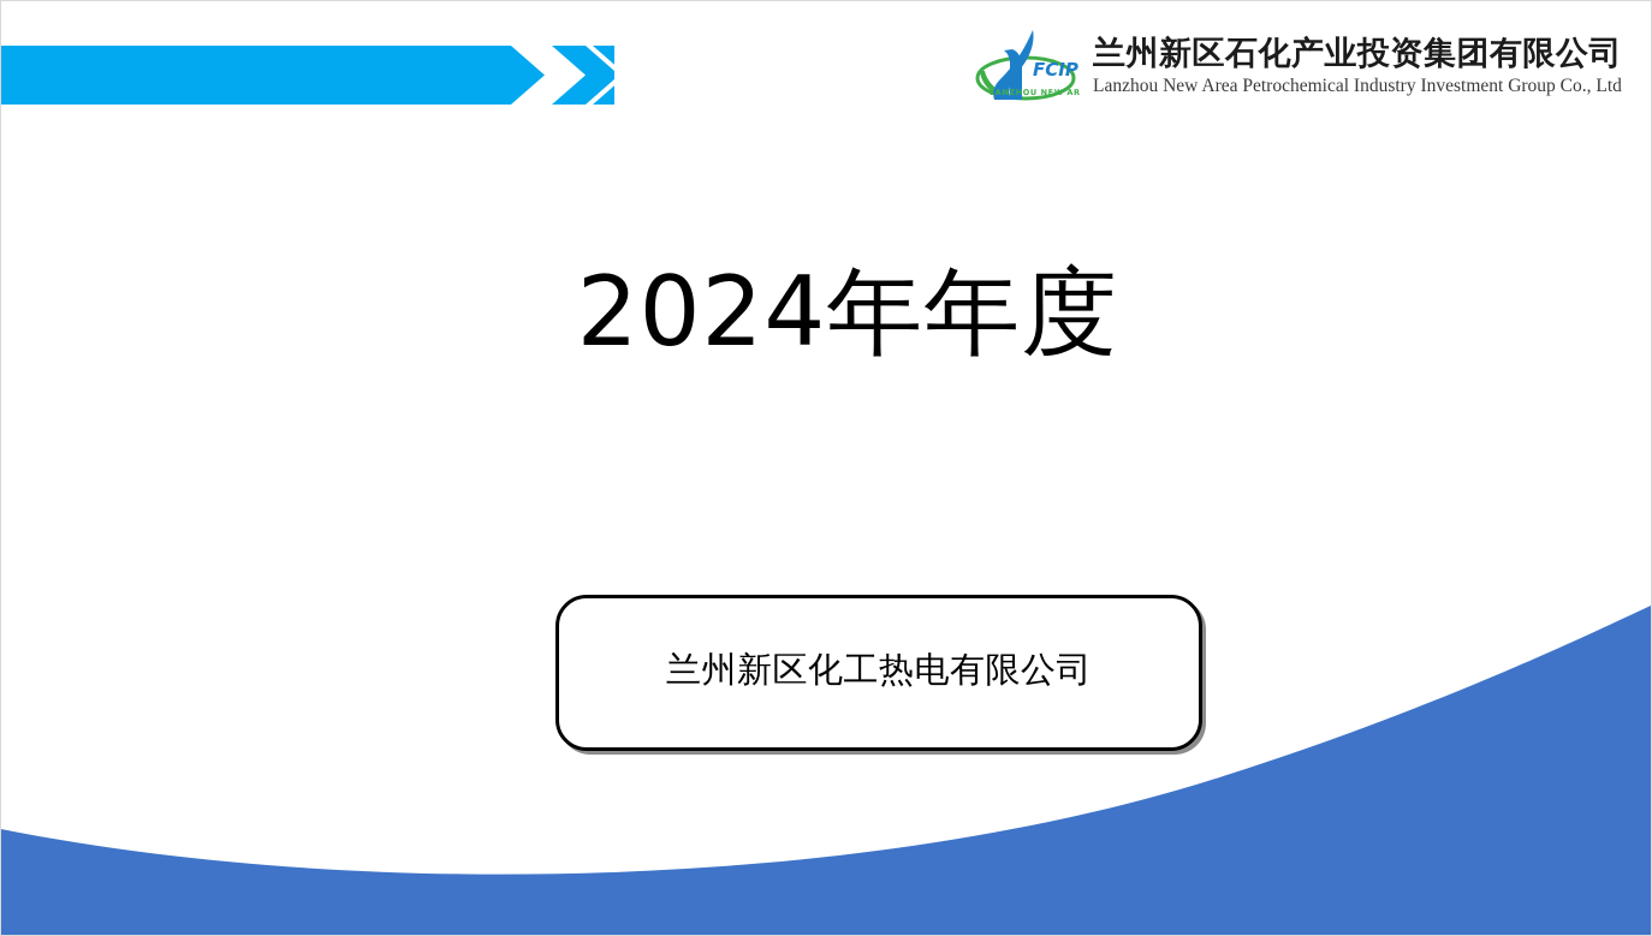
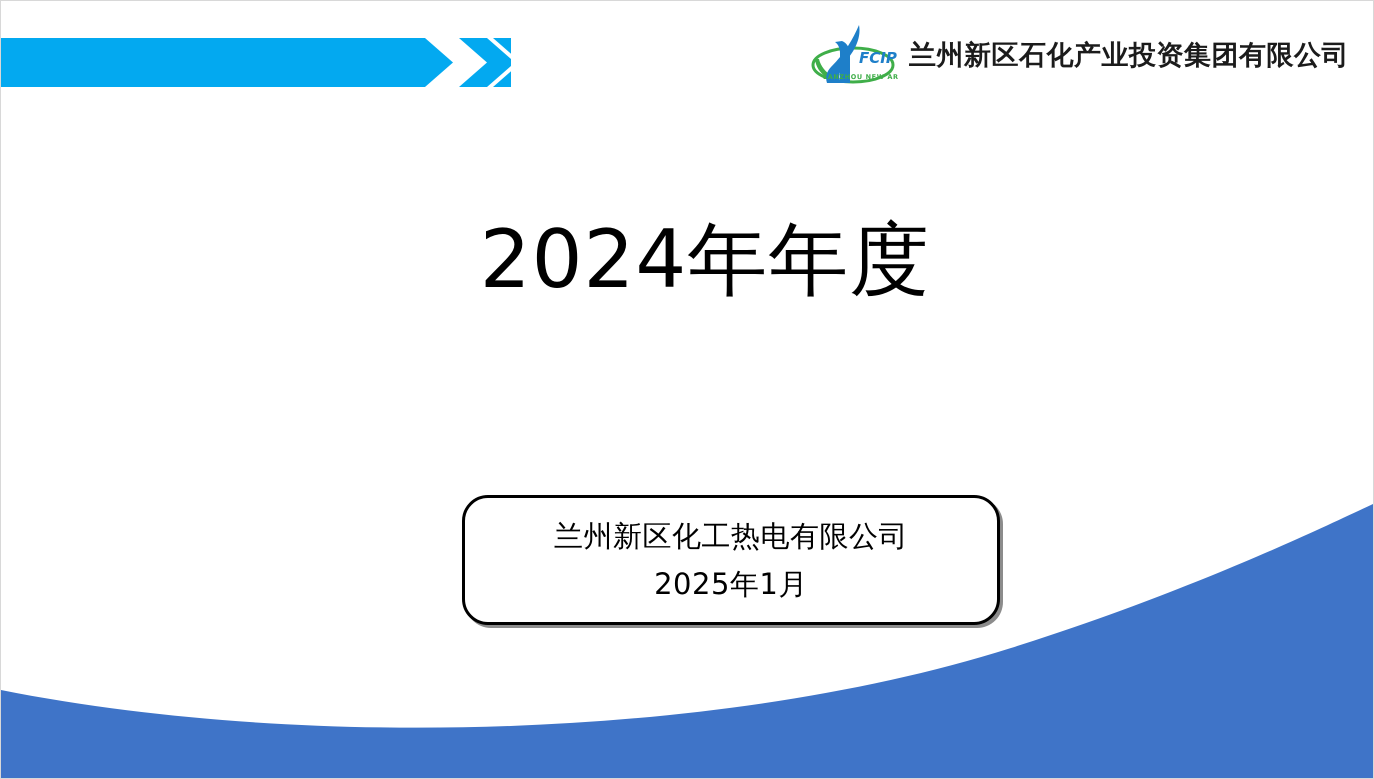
  FCIP
  LANZHOU NEW AR
  兰州新区石化产业投资集团有限公司
- Lanzhou New Area Petrochemical Industry Investment Group Co., Ltd
  2024年年度
  兰州新区化工热电有限公司
+ 2025年1月
